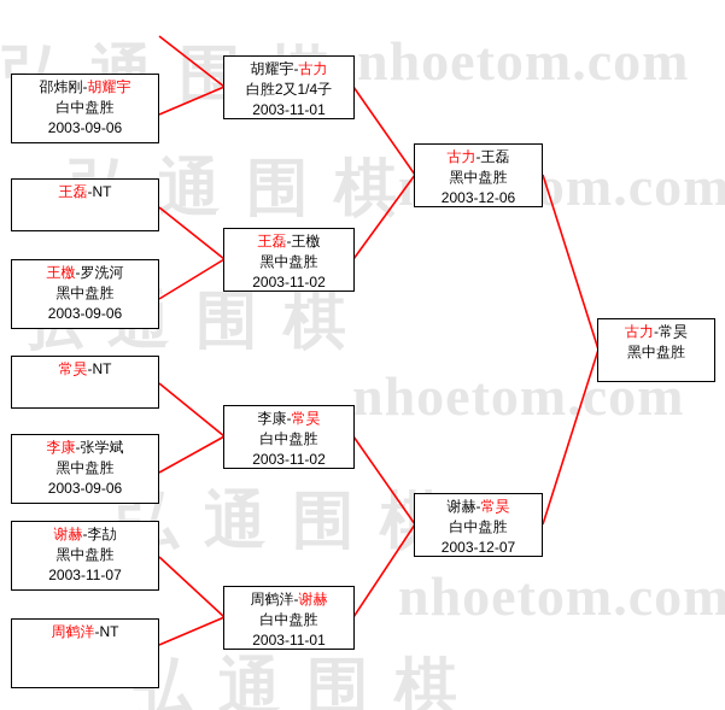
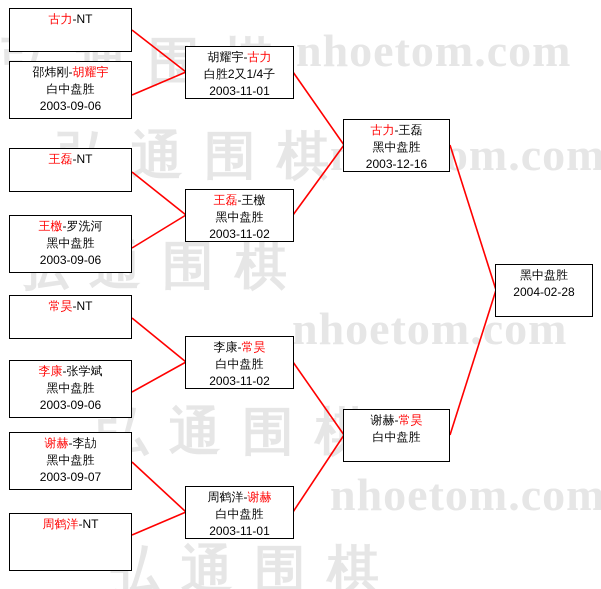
  nhoetom.com
  通 围 棋
  nhoetom.com
  nhoetom.com
  弘 通 围 棋
+ 古力-NT
  邵炜刚-胡耀宇
  白中盘胜
  2003-09-06
  王磊-NT
  王檄-罗洗河
  黑中盘胜
  2003-09-06
  常昊-NT
  李康-张学斌
  黑中盘胜
  2003-09-06
  谢赫-李劼
  黑中盘胜
- 2003-11-07
+ 2003-09-07
  周鹤洋-NT
  胡耀宇-古力
  白胜2又1/4子
  2003-11-01
  王磊-王檄
  黑中盘胜
  2003-11-02
  李康-常昊
  白中盘胜
  2003-11-02
  周鹤洋-谢赫
  白中盘胜
  2003-11-01
  古力-王磊
  黑中盘胜
- 2003-12-06
+ 2003-12-16
  谢赫-常昊
  白中盘胜
- 2003-12-07
- 古力-常昊
  黑中盘胜
+ 2004-02-28
